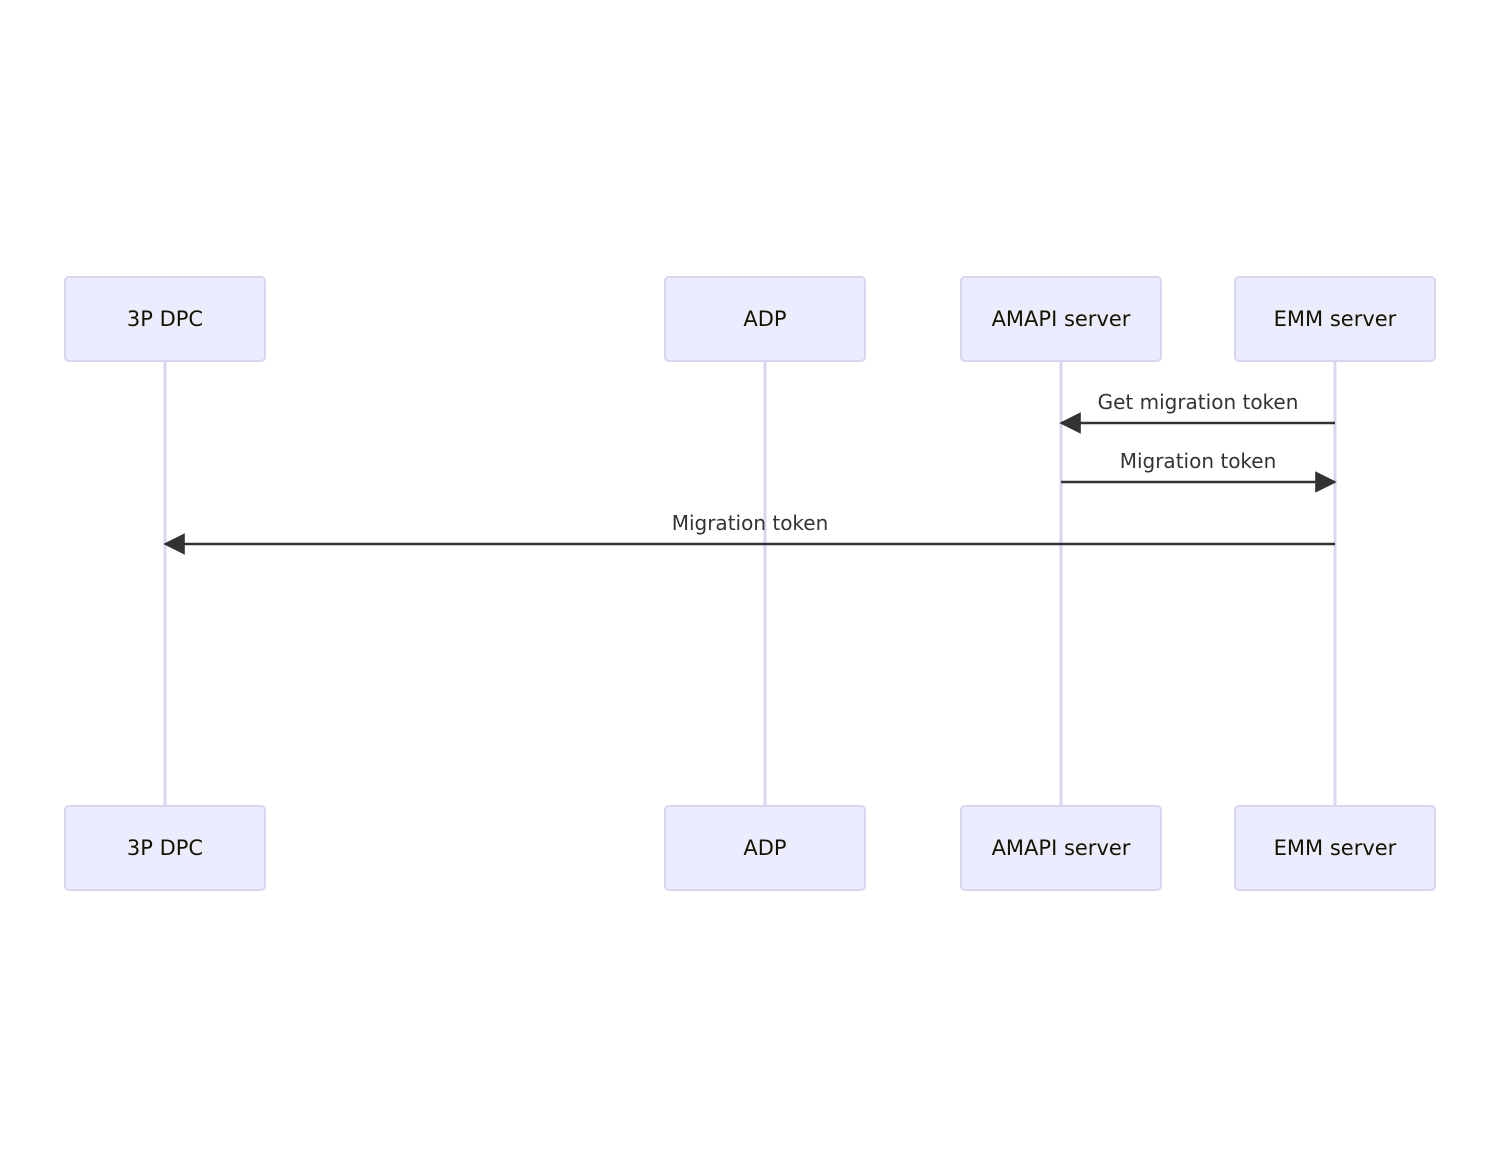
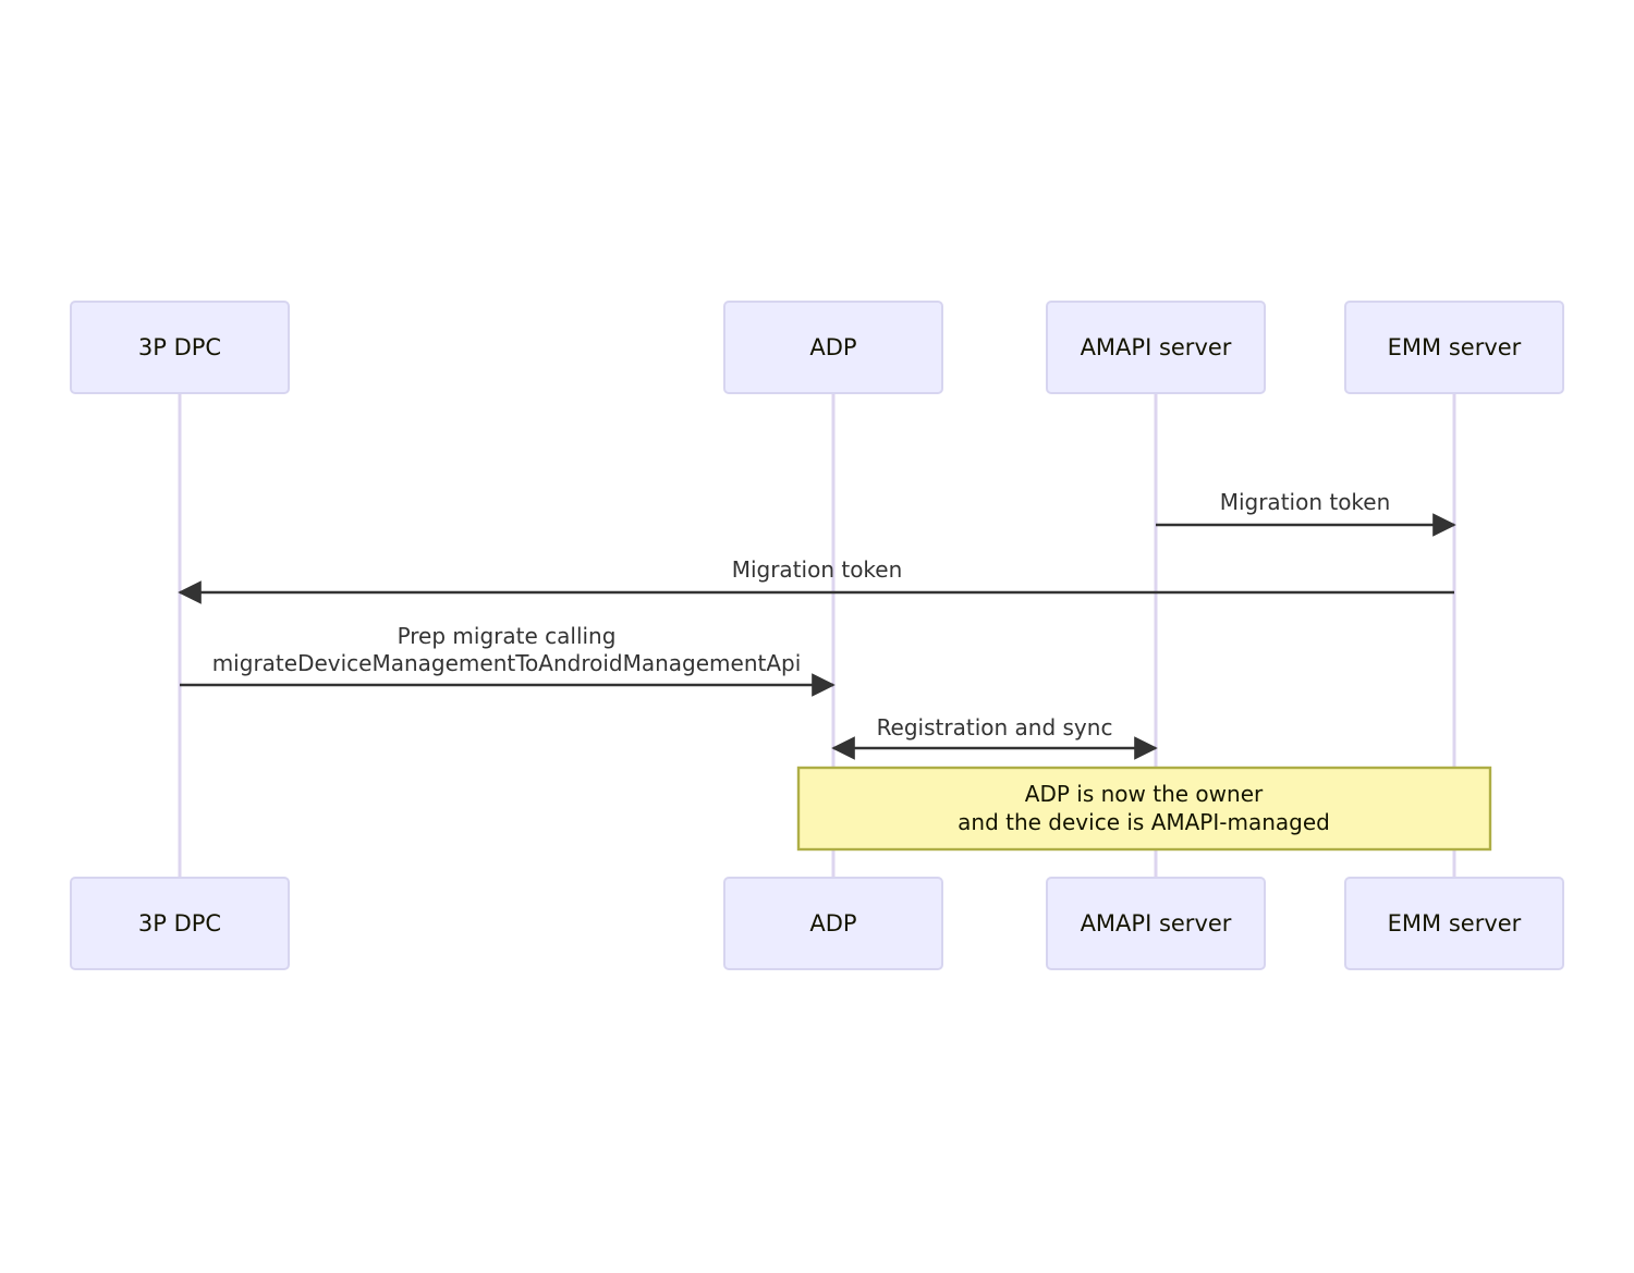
  3P DPC
  ADP
  AMAPI server
  EMM server
- Get migration token
  Migration token
  Migration token
+ Prep migrate calling
+ migrateDeviceManagementToAndroidManagementApi
+ Registration and sync
+ ADP is now the owner
+ and the device is AMAPI-managed
  3P DPC
  ADP
  AMAPI server
  EMM server
